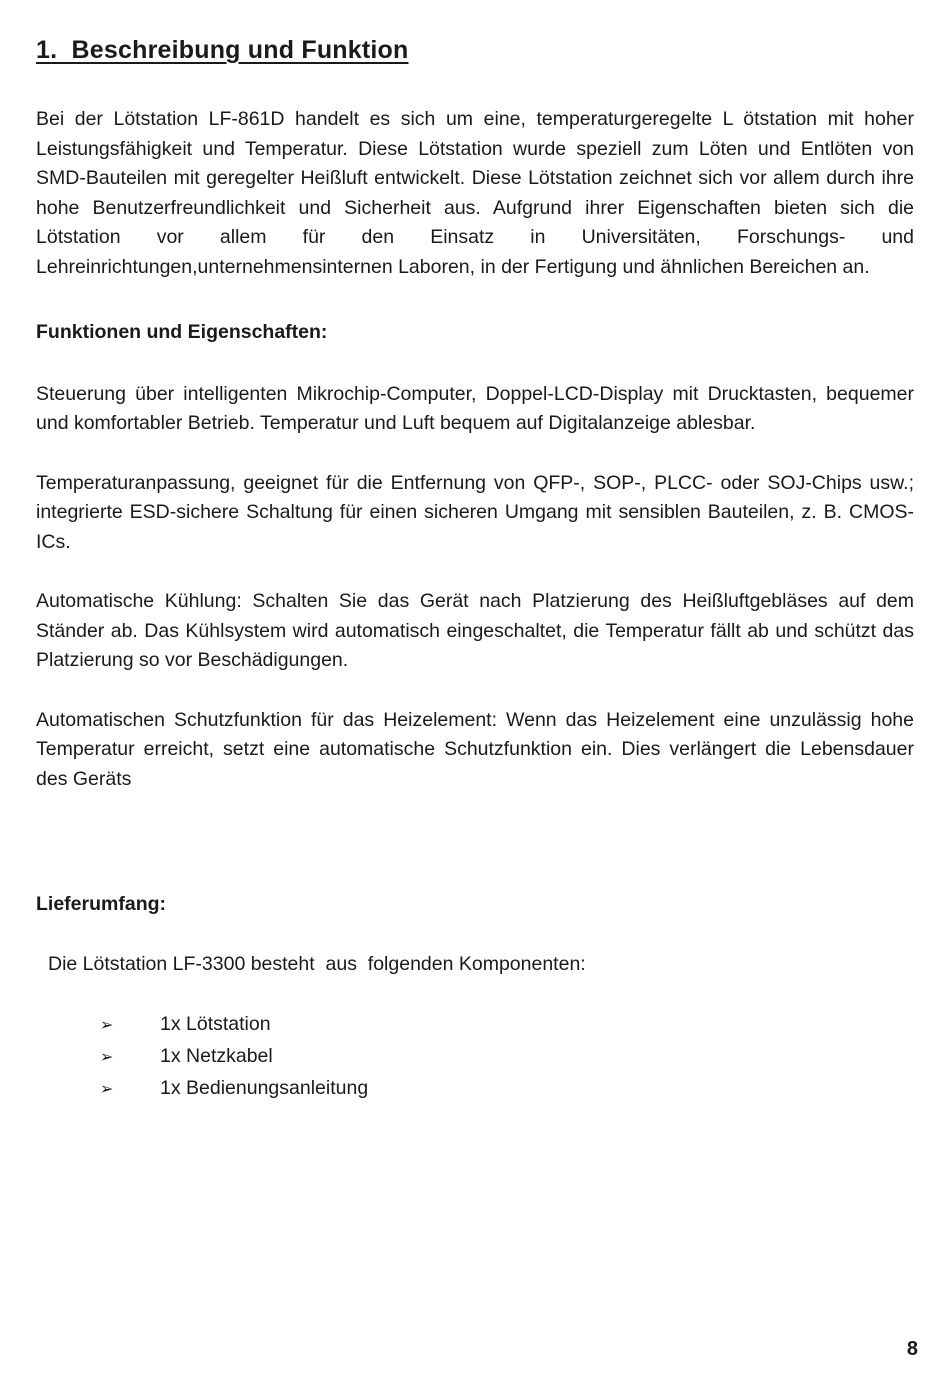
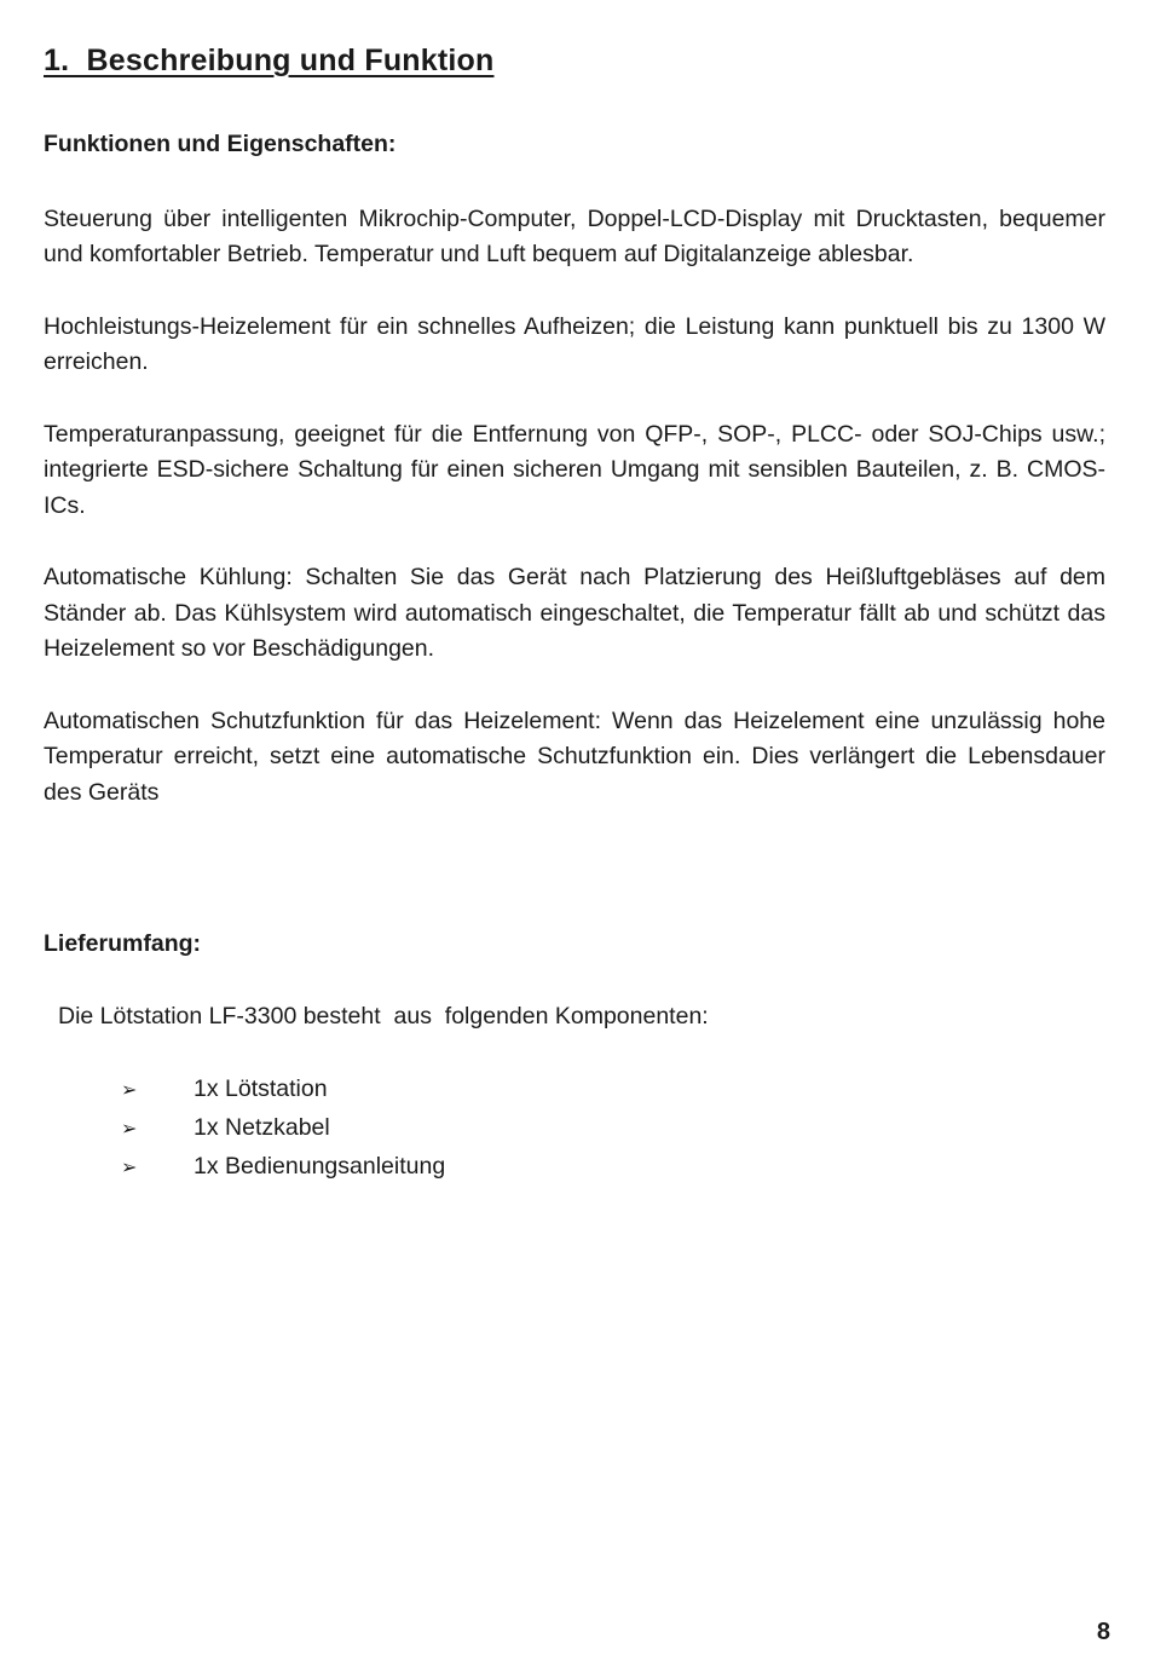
  1. Beschreibung und Funktion
- Bei der Lötstation LF-861D handelt es sich um eine, temperaturgeregelte L ötstation mit hoher Leistungsfähigkeit und Temperatur. Diese Lötstation wurde speziell zum Löten und Entlöten von SMD-Bauteilen mit geregelter Heißluft entwickelt. Diese Lötstation zeichnet sich vor allem durch ihre hohe Benutzerfreundlichkeit und Sicherheit aus. Aufgrund ihrer Eigenschaften bieten sich die Lötstation vor allem für den Einsatz in Universitäten, Forschungs- und Lehreinrichtungen,unternehmensinternen Laboren, in der Fertigung und ähnlichen Bereichen an.
  Funktionen und Eigenschaften:
  Steuerung über intelligenten Mikrochip-Computer, Doppel-LCD-Display mit Drucktasten, bequemer und komfortabler Betrieb. Temperatur und Luft bequem auf Digitalanzeige ablesbar.
+ Hochleistungs-Heizelement für ein schnelles Aufheizen; die Leistung kann punktuell bis zu 1300 W erreichen.
  Temperaturanpassung, geeignet für die Entfernung von QFP-, SOP-, PLCC- oder SOJ-Chips usw.; integrierte ESD-sichere Schaltung für einen sicheren Umgang mit sensiblen Bauteilen, z. B. CMOS-ICs.
- Automatische Kühlung: Schalten Sie das Gerät nach Platzierung des Heißluftgebläses auf dem Ständer ab. Das Kühlsystem wird automatisch eingeschaltet, die Temperatur fällt ab und schützt das Platzierung so vor Beschädigungen.
+ Automatische Kühlung: Schalten Sie das Gerät nach Platzierung des Heißluftgebläses auf dem Ständer ab. Das Kühlsystem wird automatisch eingeschaltet, die Temperatur fällt ab und schützt das Heizelement so vor Beschädigungen.
  Automatischen Schutzfunktion für das Heizelement: Wenn das Heizelement eine unzulässig hohe Temperatur erreicht, setzt eine automatische Schutzfunktion ein. Dies verlängert die Lebensdauer des Geräts
  Lieferumfang:
  Die Lötstation LF-3300 besteht aus folgenden Komponenten:
  ➢
  1x Lötstation
  ➢
  1x Netzkabel
  ➢
  1x Bedienungsanleitung
  8
